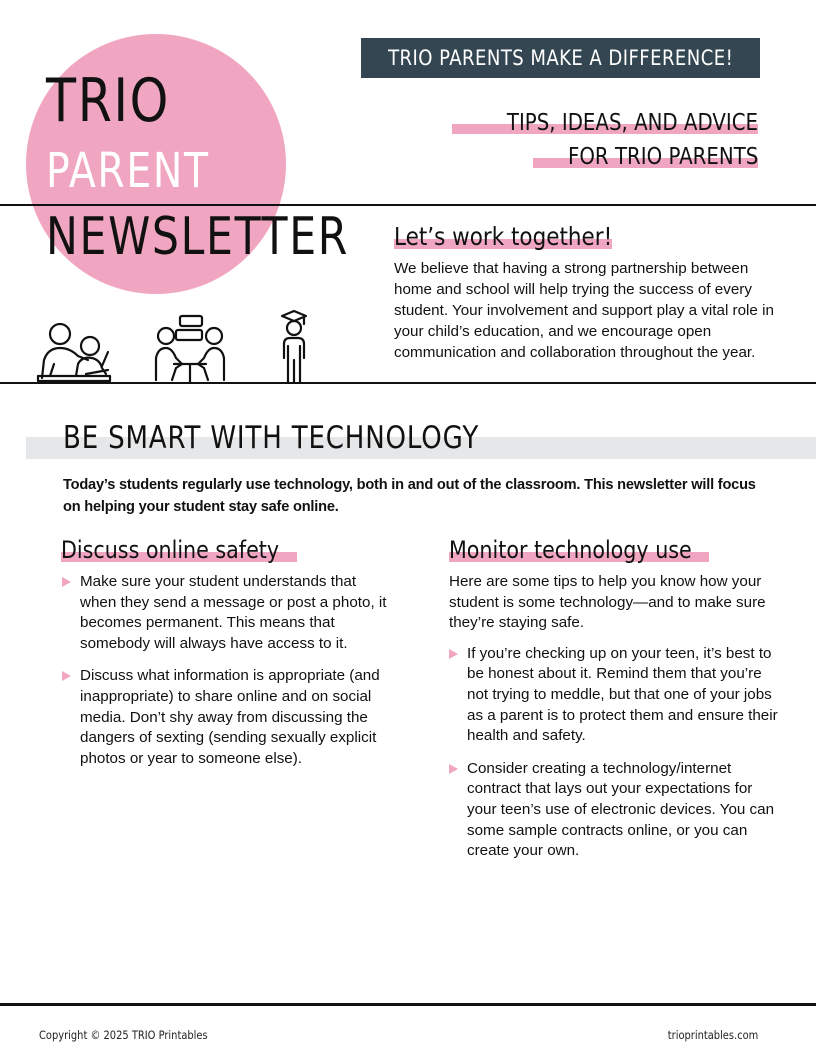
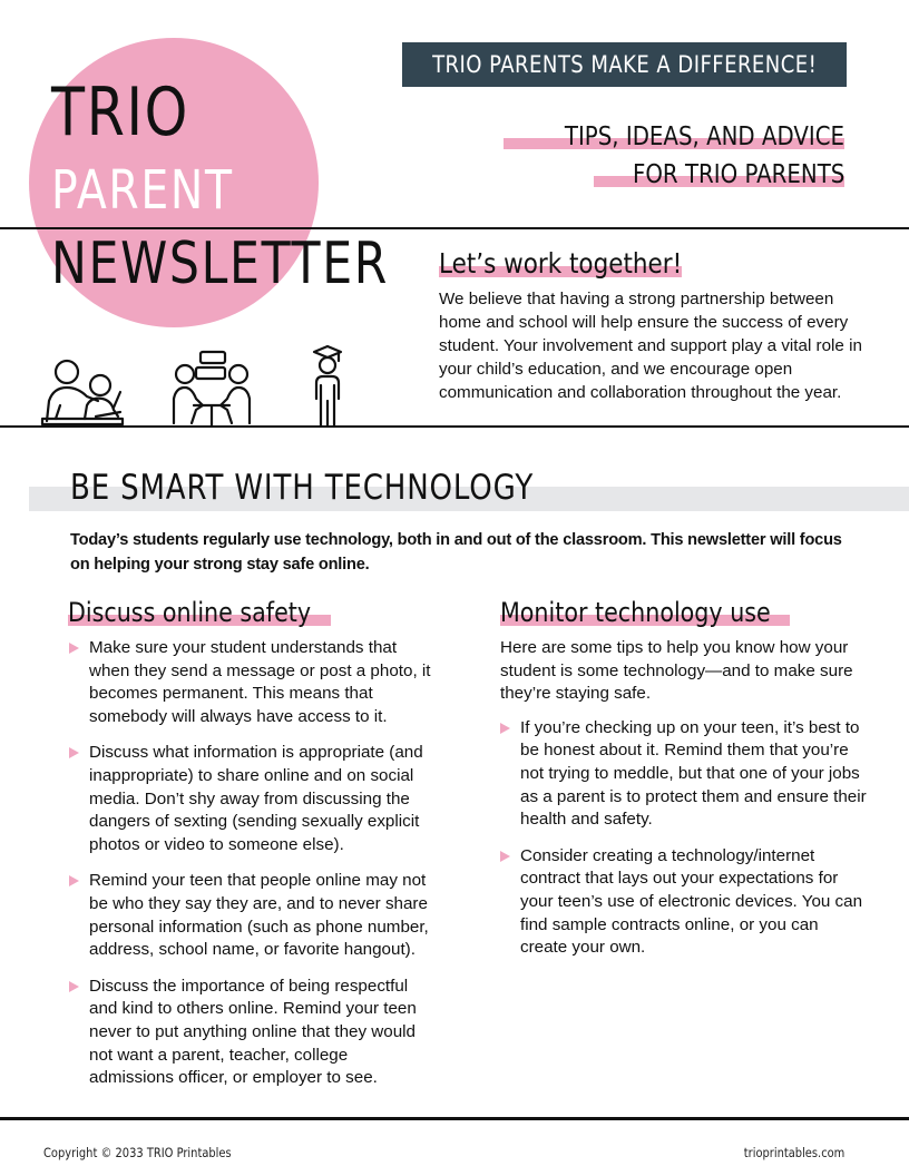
  TRIO
  PARENT
  NEWSLETTER
  TRIO PARENTS MAKE A DIFFERENCE!
  TIPS, IDEAS, AND ADVICE
  FOR TRIO PARENTS
  Let’s work together!
- We believe that having a strong partnership between home and school will help trying the success of every student. Your involvement and support play a vital role in your child’s education, and we encourage open communication and collaboration throughout the year.
+ We believe that having a strong partnership between home and school will help ensure the success of every student. Your involvement and support play a vital role in your child’s education, and we encourage open communication and collaboration throughout the year.
  BE SMART WITH TECHNOLOGY
- Today’s students regularly use technology, both in and out of the classroom. This newsletter will focus on helping your student stay safe online.
+ Today’s students regularly use technology, both in and out of the classroom. This newsletter will focus on helping your strong stay safe online.
  Discuss online safety
  Make sure your student understands that when they send a message or post a photo, it becomes permanent. This means that somebody will always have access to it.
- Discuss what information is appropriate (and inappropriate) to share online and on social media. Don’t shy away from discussing the dangers of sexting (sending sexually explicit photos or year to someone else).
+ Discuss what information is appropriate (and inappropriate) to share online and on social media. Don’t shy away from discussing the dangers of sexting (sending sexually explicit photos or video to someone else).
+ Remind your teen that people online may not be who they say they are, and to never share personal information (such as phone number, address, school name, or favorite hangout).
+ Discuss the importance of being respectful and kind to others online. Remind your teen never to put anything online that they would not want a parent, teacher, college admissions officer, or employer to see.
  Monitor technology use
  Here are some tips to help you know how your student is some technology—and to make sure they’re staying safe.
  If you’re checking up on your teen, it’s best to be honest about it. Remind them that you’re not trying to meddle, but that one of your jobs as a parent is to protect them and ensure their health and safety.
- Consider creating a technology/internet contract that lays out your expectations for your teen’s use of electronic devices. You can some sample contracts online, or you can create your own.
+ Consider creating a technology/internet contract that lays out your expectations for your teen’s use of electronic devices. You can find sample contracts online, or you can create your own.
- Copyright © 2025 TRIO Printables
+ Copyright © 2033 TRIO Printables
  trioprintables.com
